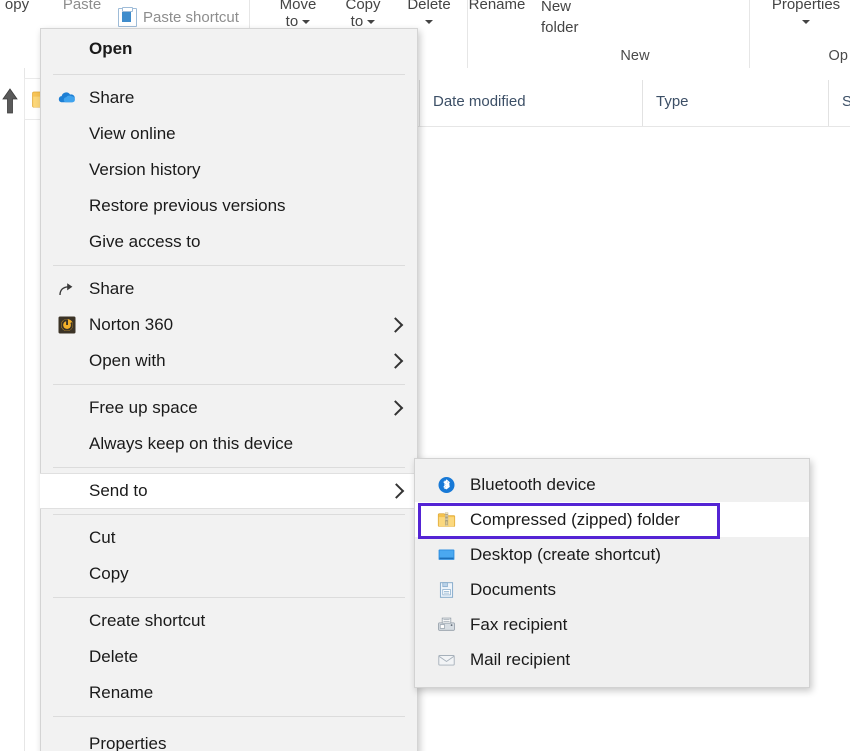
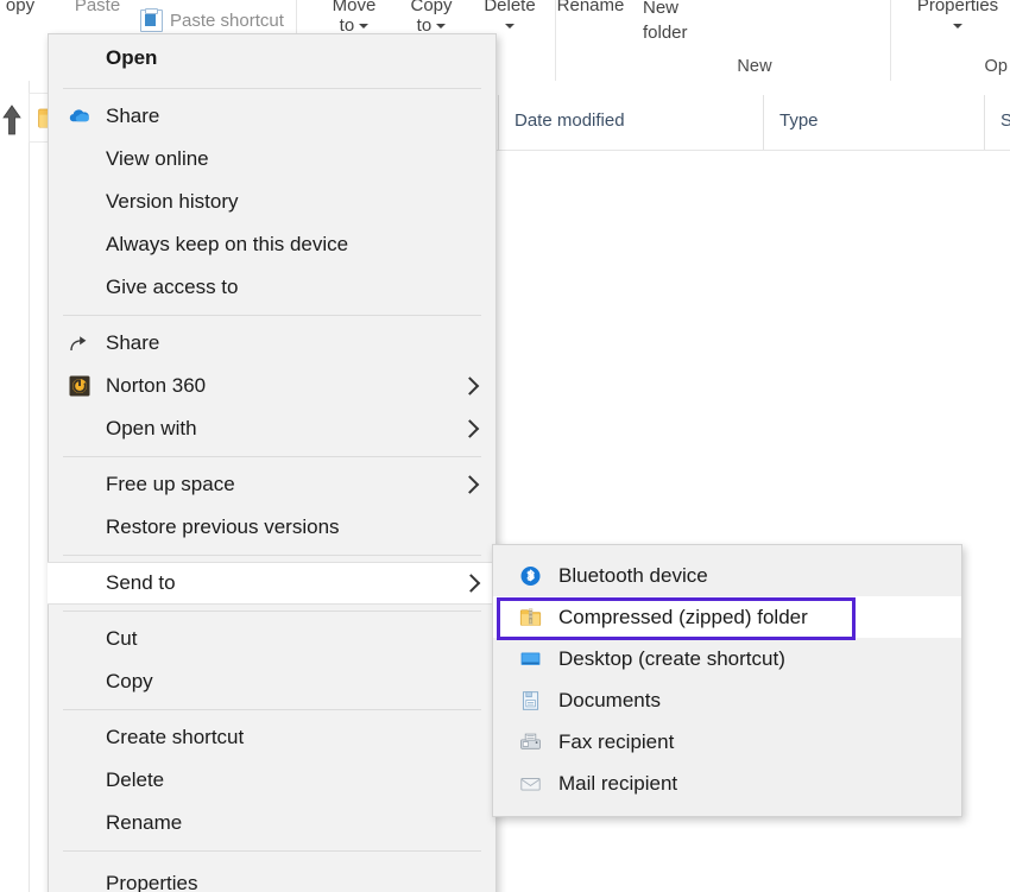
  opy
  Paste
  Paste shortcut
  Move
  to
  Copy
  to
  Delete
  Rename
  New
  New
  folder
  Op
  Properties
  Date modified
  Type
  Open
  Share
  View online
  Version history
- Restore previous versions
+ Always keep on this device
  Give access to
  Share
  Norton 360
  Open with
  Free up space
- Always keep on this device
+ Restore previous versions
  Send to
  Cut
  Copy
  Create shortcut
  Delete
  Rename
  Properties
  Bluetooth device
  Compressed (zipped) folder
  Desktop (create shortcut)
  Documents
  Fax recipient
  Mail recipient
